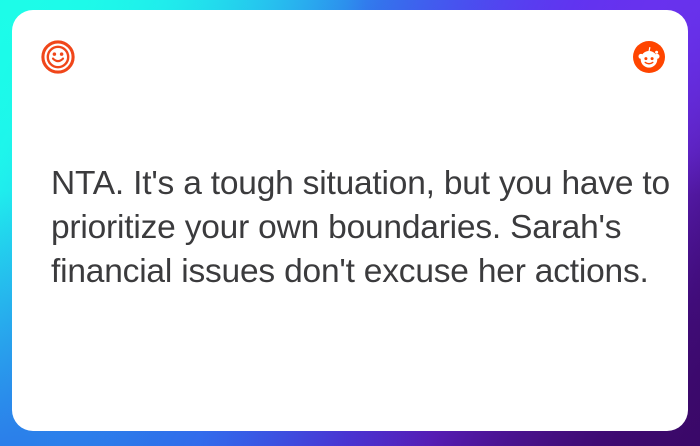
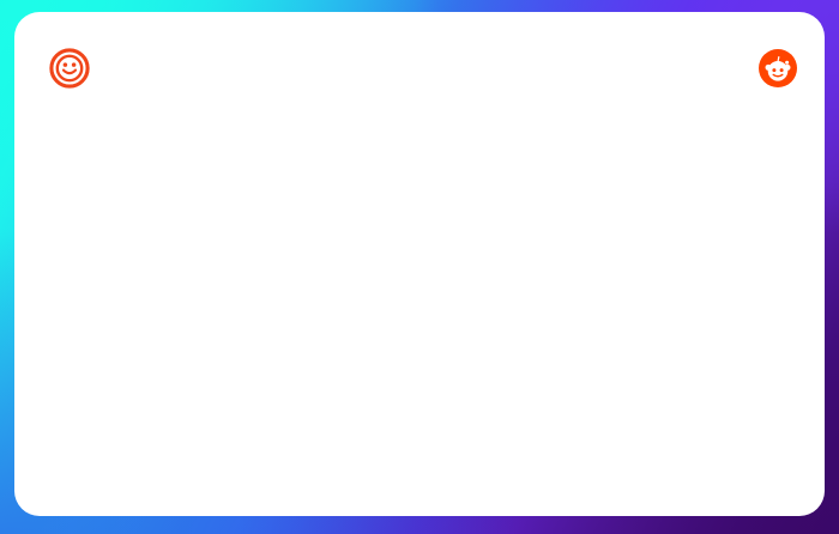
- NTA. It's a tough situation, but you have to prioritize your own boundaries. Sarah's financial issues don't excuse her actions.
